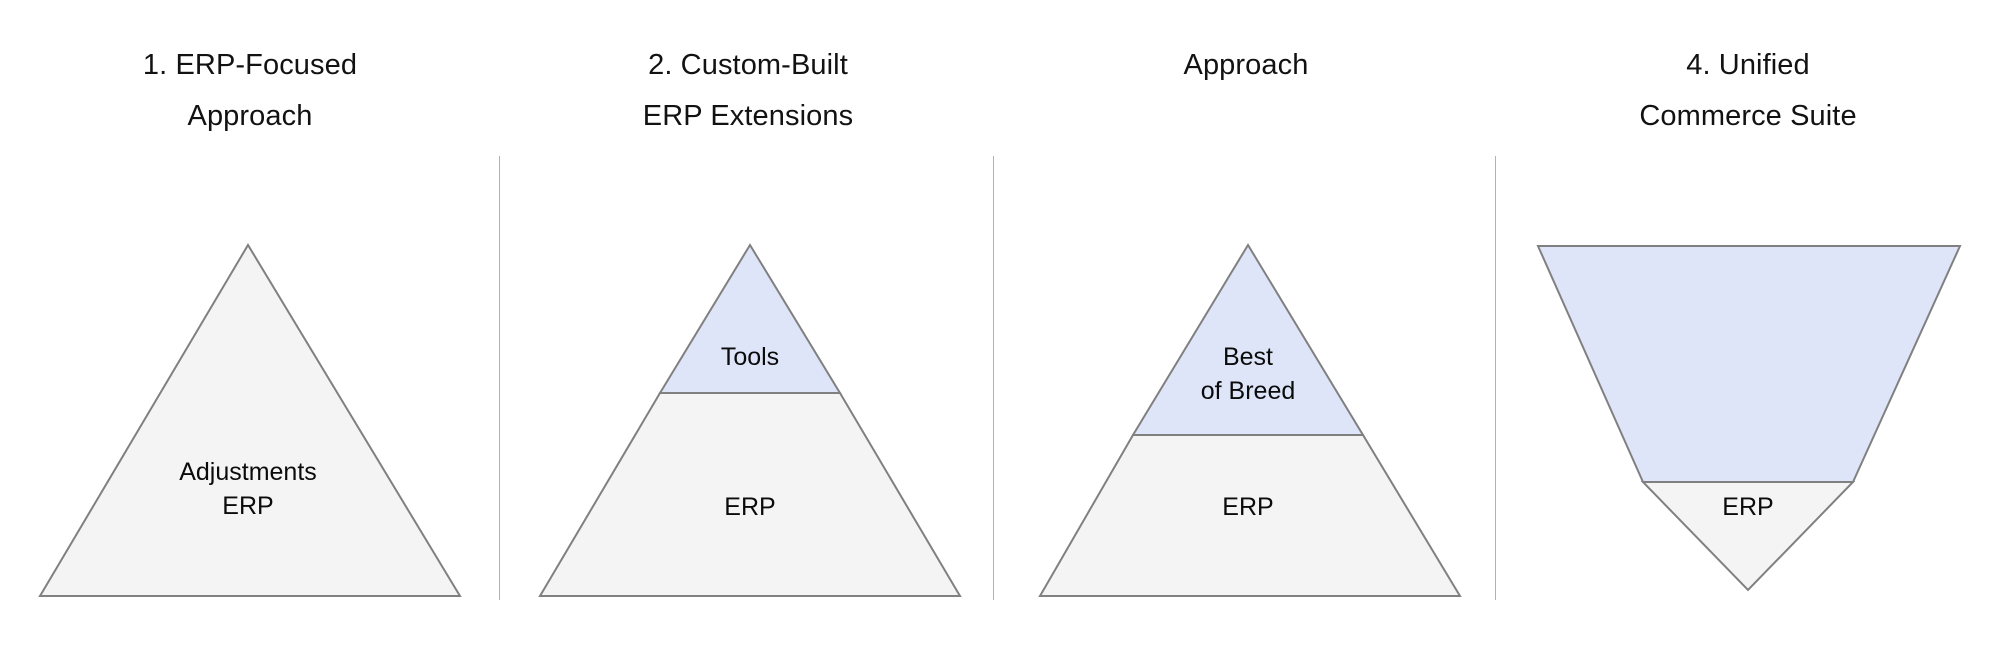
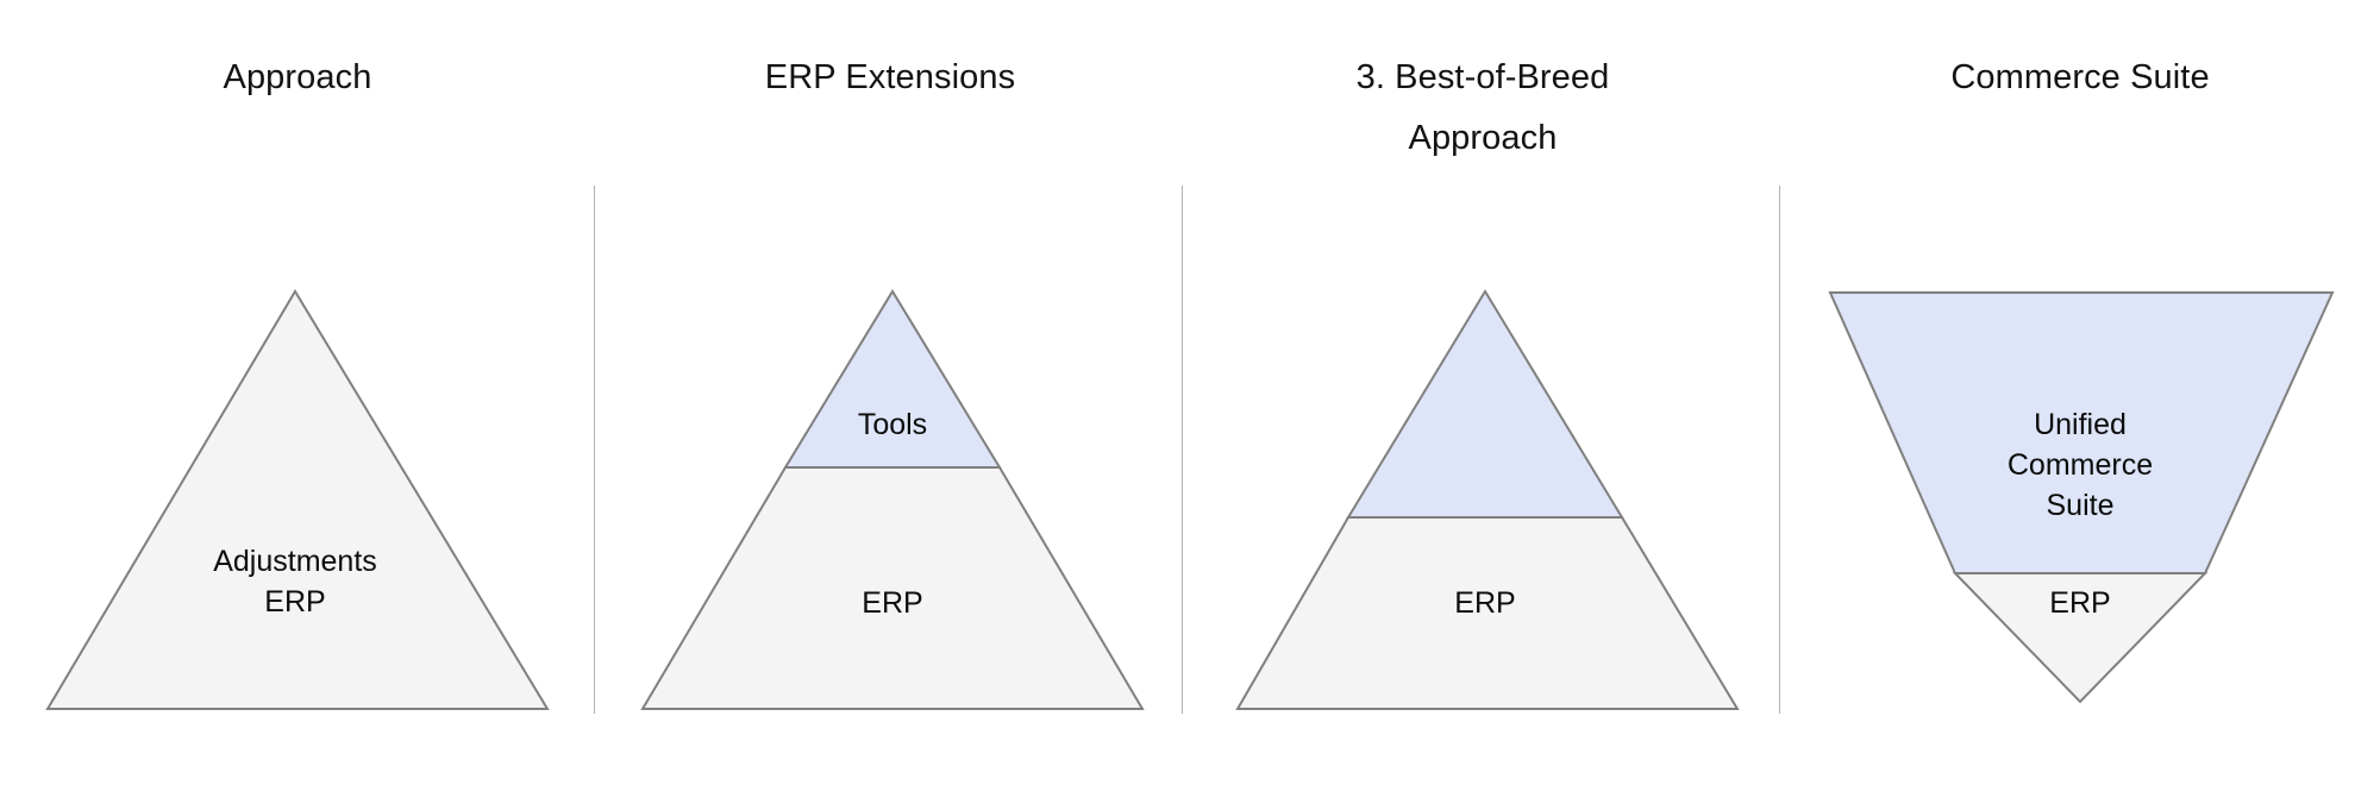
- 1. ERP-Focused
  Approach
- 2. Custom-Built
  ERP Extensions
+ 3. Best-of-Breed
  Approach
- 4. Unified
  Commerce Suite
  Adjustments
  ERP
  Tools
  ERP
- Best
- of Breed
  ERP
+ Unified
+ Commerce
+ Suite
  ERP
